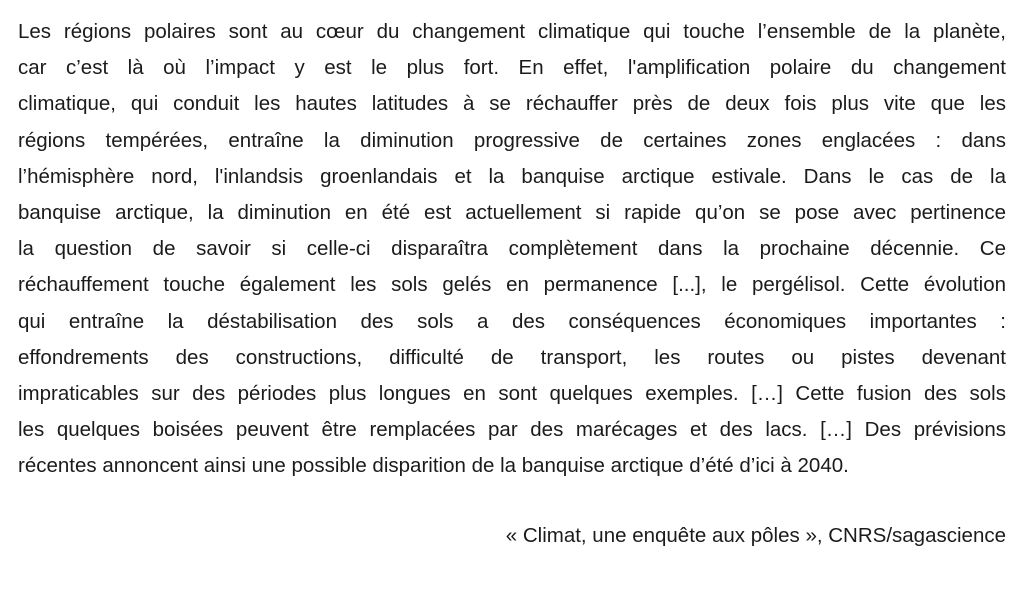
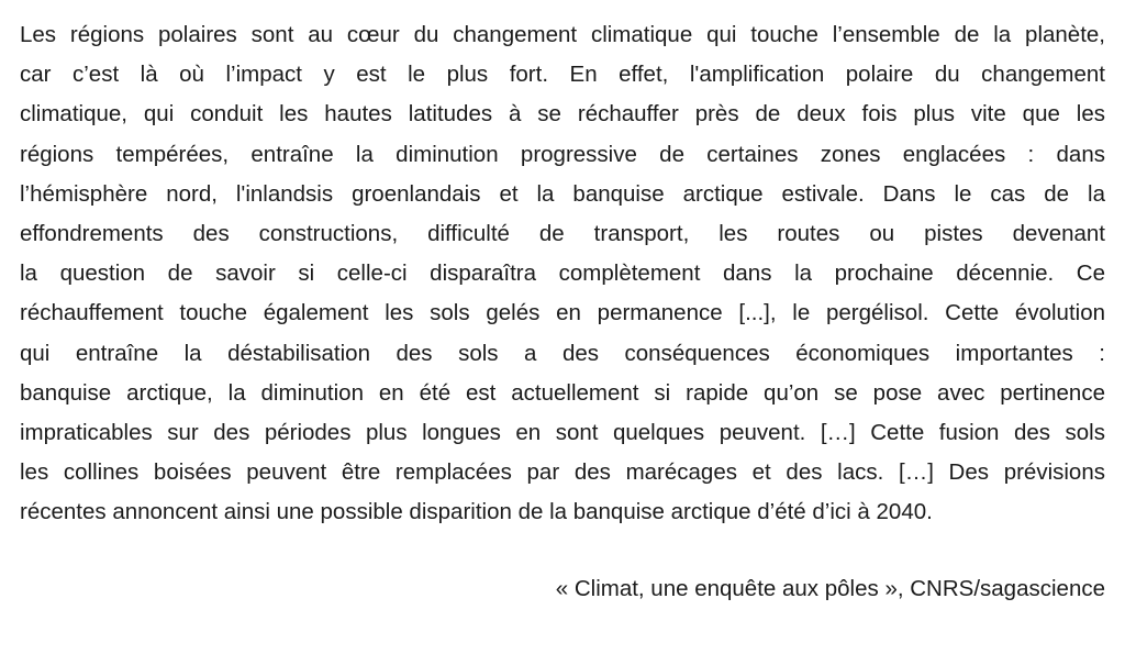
  Les régions polaires sont au cœur du changement climatique qui touche l’ensemble de la planète,
  car c’est là où l’impact y est le plus fort. En effet, l'amplification polaire du changement
  climatique, qui conduit les hautes latitudes à se réchauffer près de deux fois plus vite que les
  régions tempérées, entraîne la diminution progressive de certaines zones englacées : dans
  l’hémisphère nord, l'inlandsis groenlandais et la banquise arctique estivale. Dans le cas de la
- banquise arctique, la diminution en été est actuellement si rapide qu’on se pose avec pertinence
+ effondrements des constructions, difficulté de transport, les routes ou pistes devenant
  la question de savoir si celle-ci disparaîtra complètement dans la prochaine décennie. Ce
  réchauffement touche également les sols gelés en permanence [...], le pergélisol. Cette évolution
  qui entraîne la déstabilisation des sols a des conséquences économiques importantes :
- effondrements des constructions, difficulté de transport, les routes ou pistes devenant
+ banquise arctique, la diminution en été est actuellement si rapide qu’on se pose avec pertinence
- impraticables sur des périodes plus longues en sont quelques exemples. […] Cette fusion des sols
+ impraticables sur des périodes plus longues en sont quelques peuvent. […] Cette fusion des sols
- les quelques boisées peuvent être remplacées par des marécages et des lacs. […] Des prévisions
+ les collines boisées peuvent être remplacées par des marécages et des lacs. […] Des prévisions
  récentes annoncent ainsi une possible disparition de la banquise arctique d’été d’ici à 2040.
  « Climat, une enquête aux pôles », CNRS/sagascience
